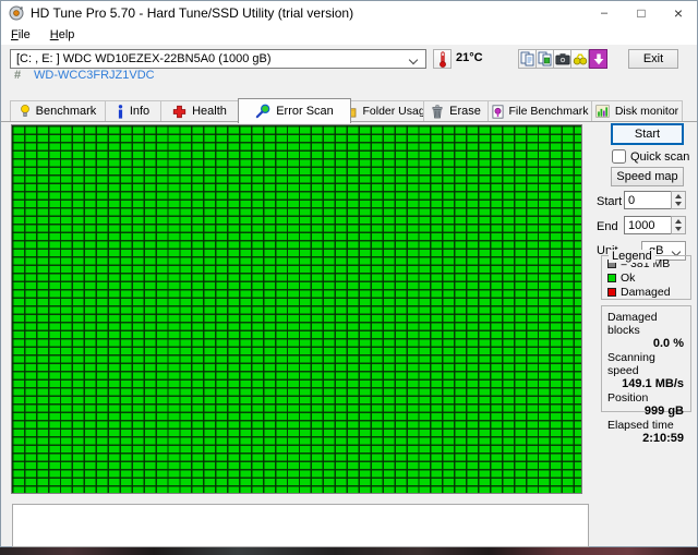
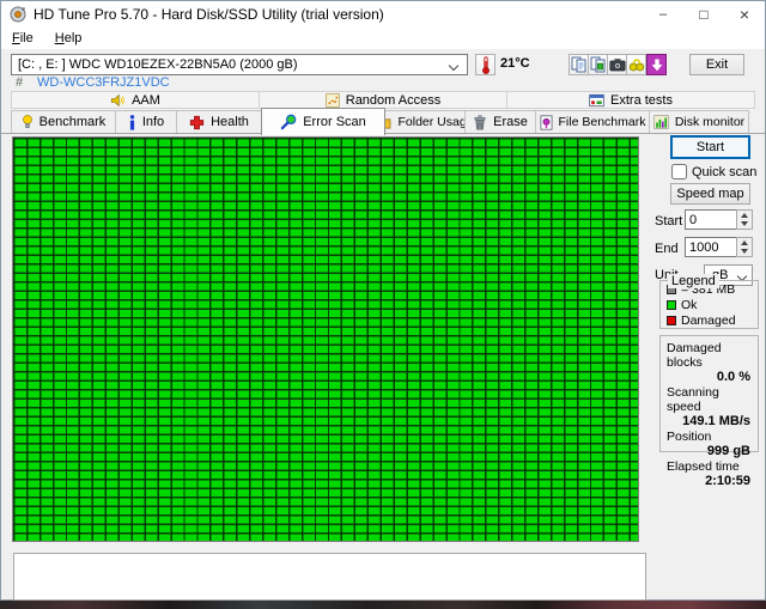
- HD Tune Pro 5.70 - Hard Tune/SSD Utility (trial version)
+ HD Tune Pro 5.70 - Hard Disk/SSD Utility (trial version)
  –
  □
  ×
  File
  Help
- [C: , E: ] WDC WD10EZEX-22BN5A0 (1000 gB)
+ [C: , E: ] WDC WD10EZEX-22BN5A0 (2000 gB)
  21°C
  Exit
  #
  WD-WCC3FRJZ1VDC
+ AAM
+ Random Access
+ Extra tests
  Benchmark
  Info
  Health
  Error Scan
  Folder Usag
  Erase
  File Benchmark
  Disk monitor
  Start
  Quick scan
  Speed map
  Start
  0
  End
  1000
  Legend
  = 381 MB
  Ok
  Damaged
  Damaged blocks
  0.0 %
  Scanning speed
  149.1 MB/s
  Position
  999 gB
  Elapsed time
  2:10:59
